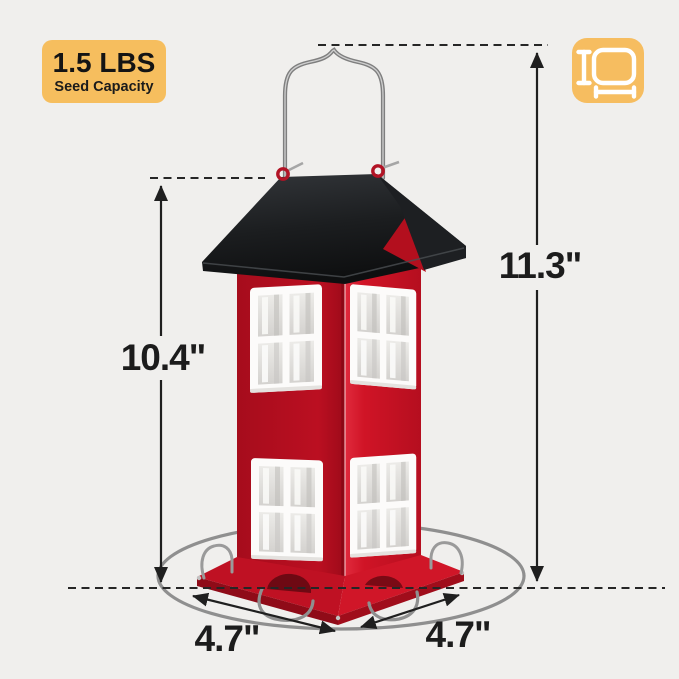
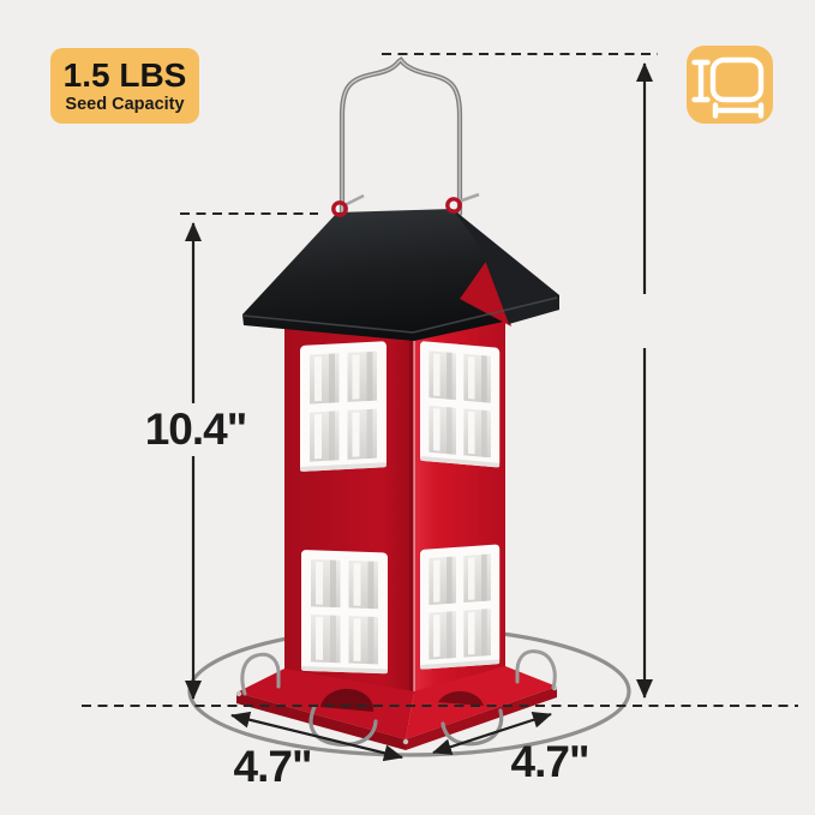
  1.5 LBS
  Seed Capacity
- 11.3"
  10.4"
  4.7"
  4.7"
